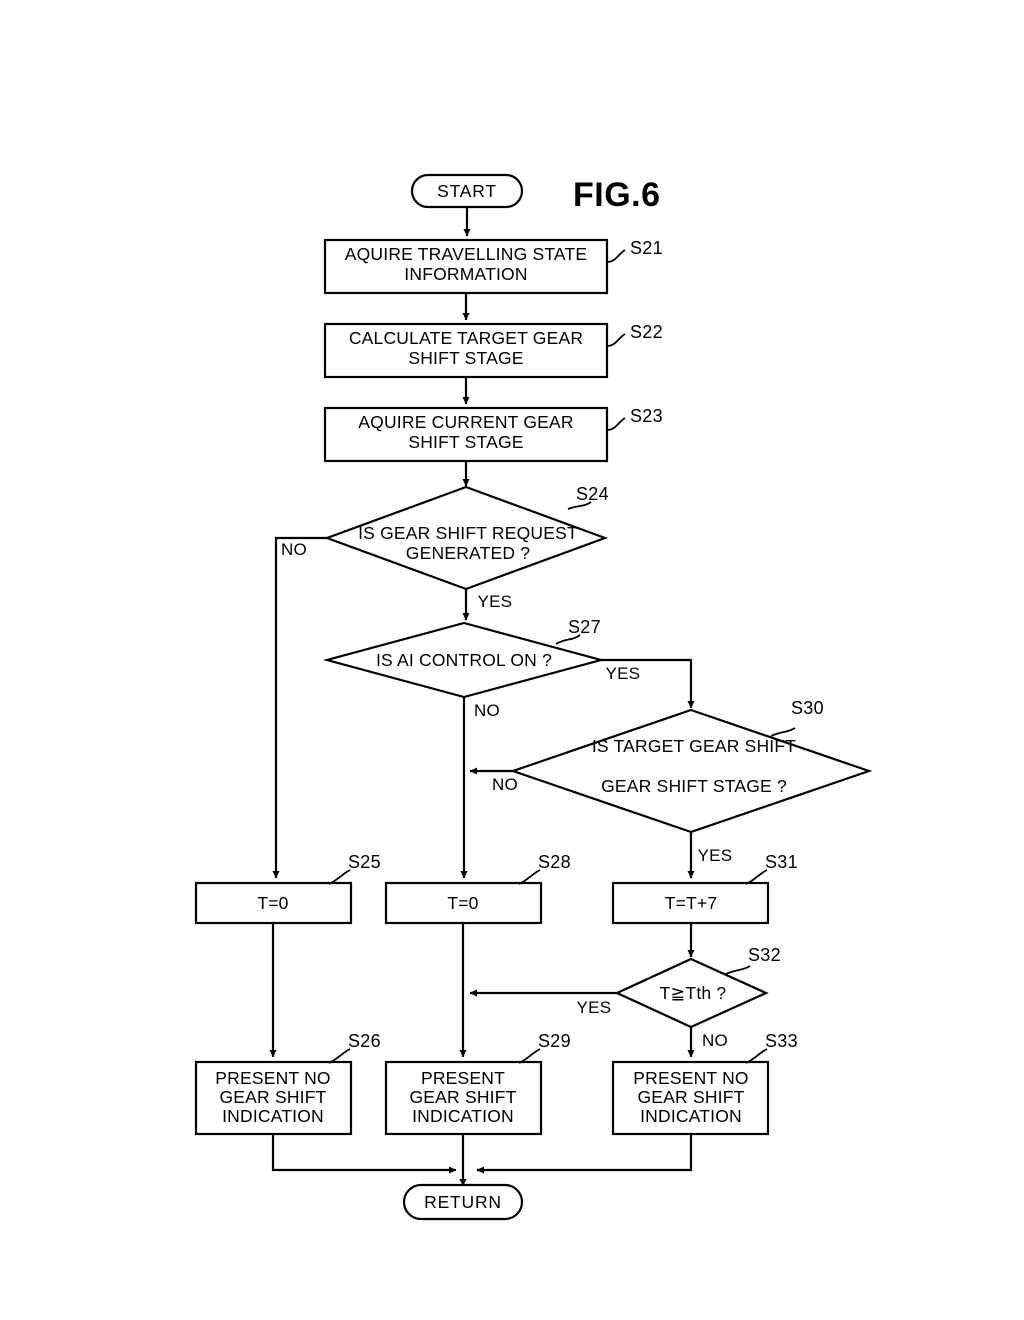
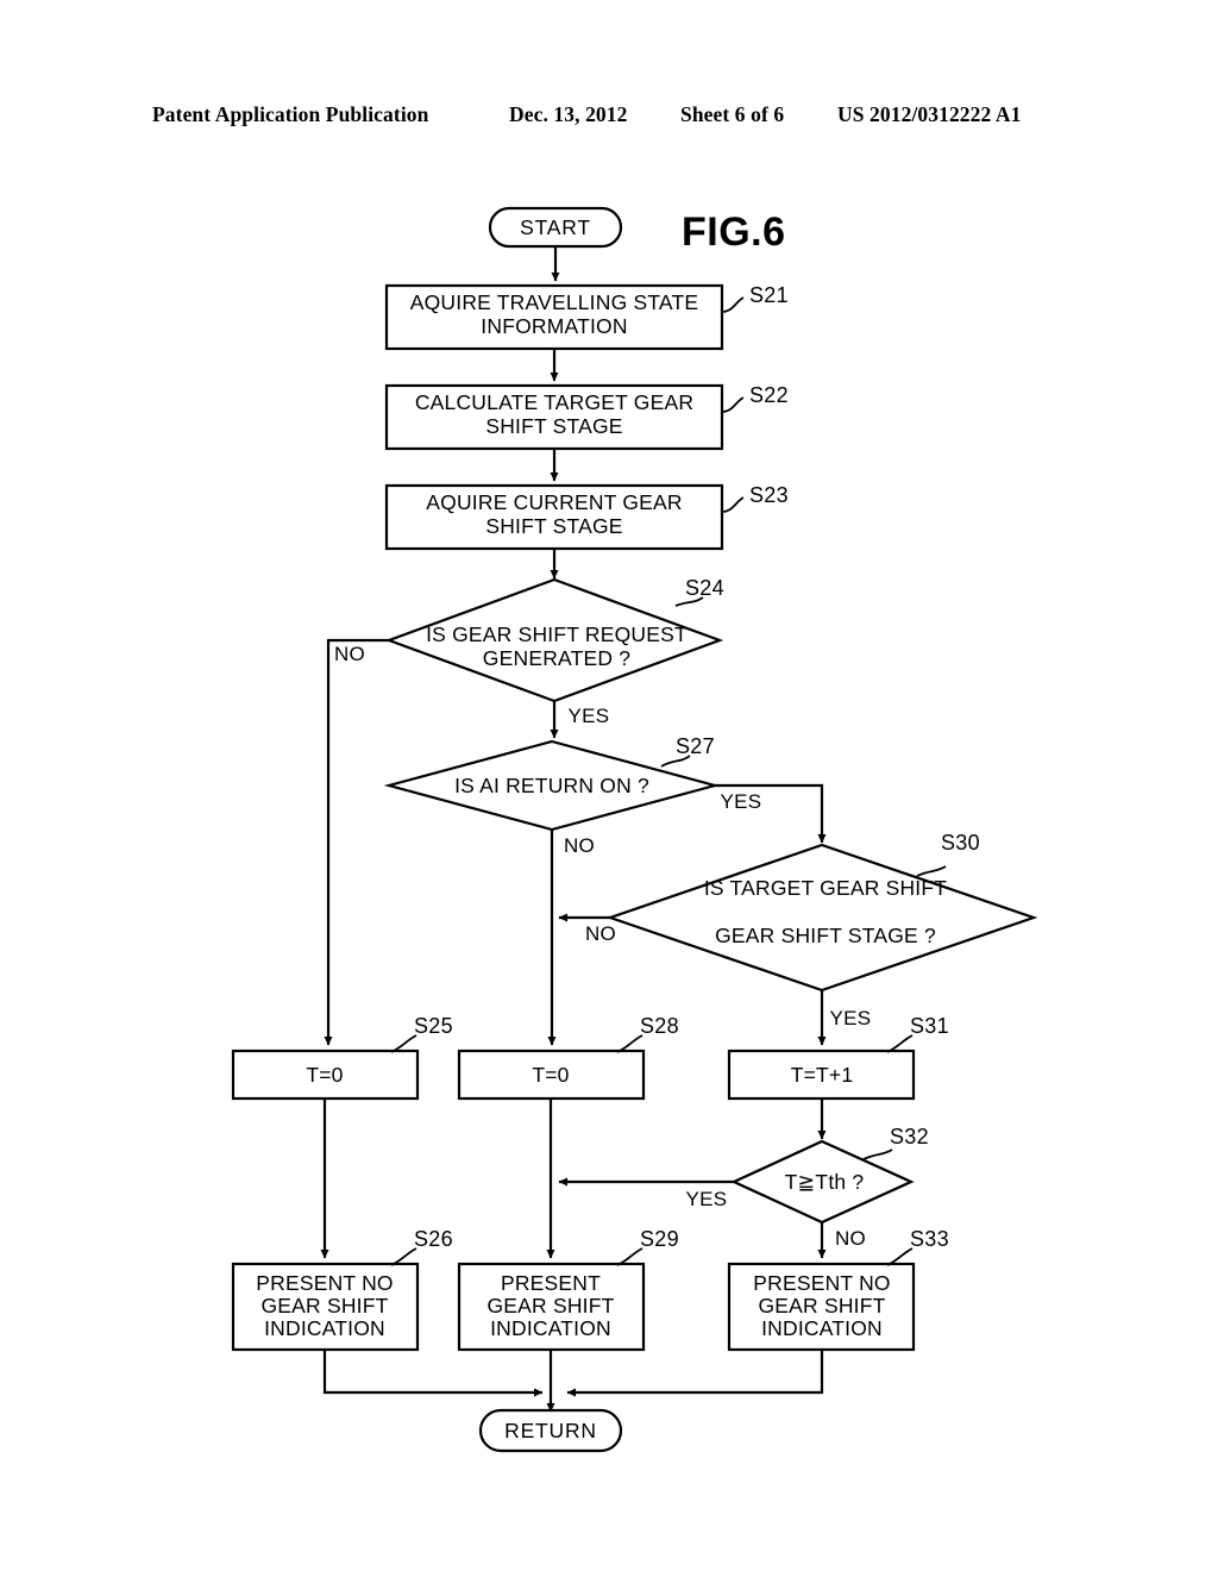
+ Patent Application Publication
+ Dec. 13, 2012
+ Sheet 6 of 6
+ US 2012/0312222 A1
  FIG.6
  START
  AQUIRE TRAVELLING STATE
  INFORMATION
  S21
  CALCULATE TARGET GEAR
  SHIFT STAGE
  S22
  AQUIRE CURRENT GEAR
  SHIFT STAGE
  S23
  IS GEAR SHIFT REQUEST
  GENERATED ?
  S24
  NO
  YES
- IS AI CONTROL ON ?
+ IS AI RETURN ON ?
  S27
  YES
  NO
  IS TARGET GEAR SHIFT
  GEAR SHIFT STAGE ?
  S30
  NO
  YES
  T=0
  S25
  T=0
  S28
- T=T+7
+ T=T+1
  S31
  T≧Tth ?
  S32
  YES
  NO
  PRESENT NO
  GEAR SHIFT
  INDICATION
  S26
  PRESENT
  GEAR SHIFT
  INDICATION
  S29
  PRESENT NO
  GEAR SHIFT
  INDICATION
  S33
  RETURN
